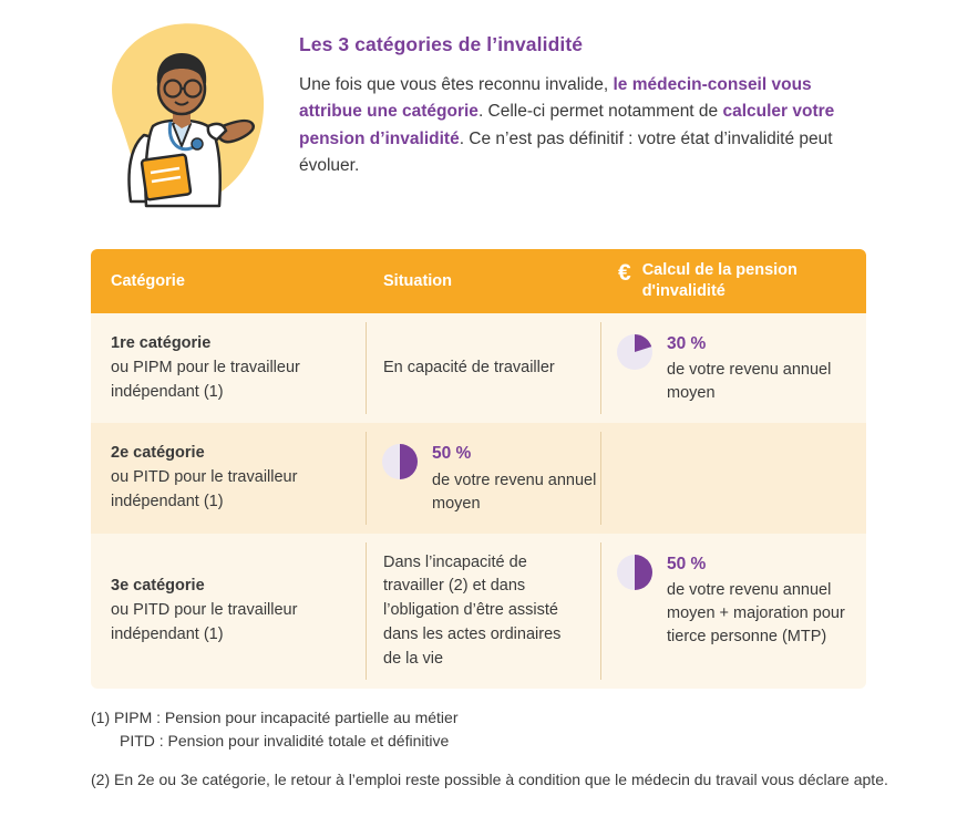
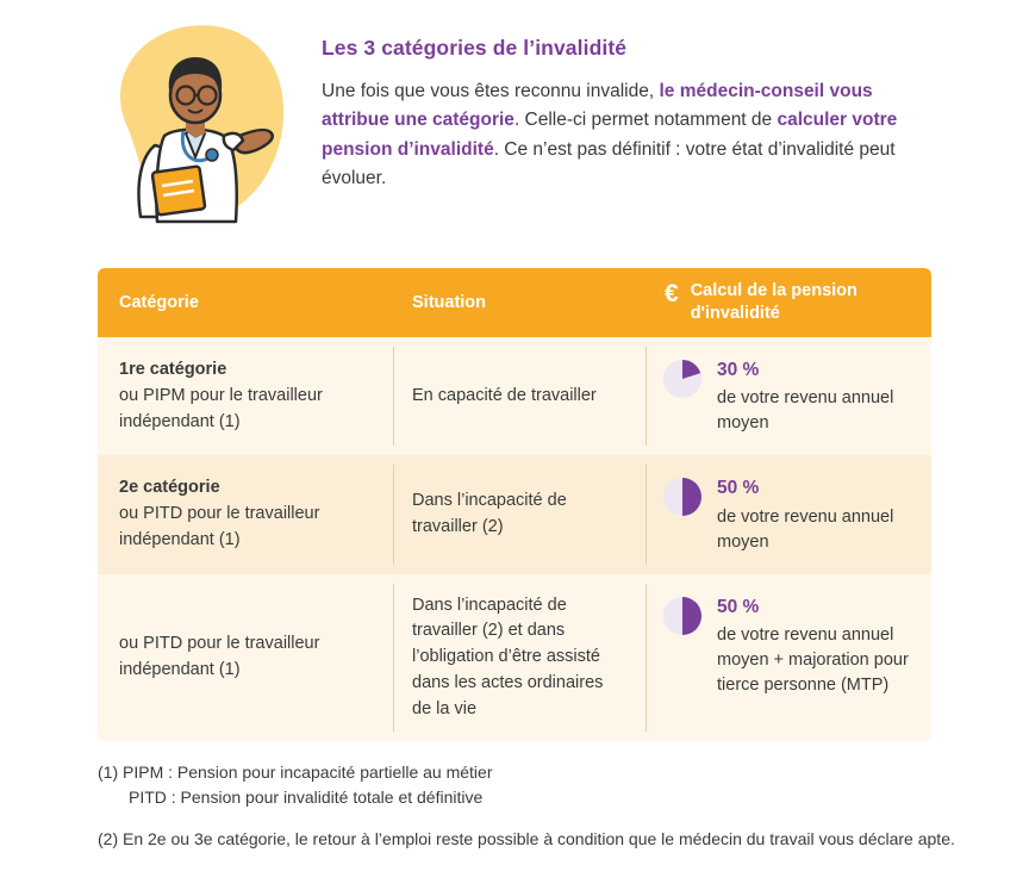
  Les 3 catégories de l’invalidité
  Une fois que vous êtes reconnu invalide, le médecin-conseil vous attribue une catégorie. Celle-ci permet notamment de calculer votre pension d’invalidité. Ce n’est pas définitif : votre état d’invalidité peut évoluer.
  Catégorie
  Situation
  €
  Calcul de la pension d'invalidité
  1re catégorie
  ou PIPM pour le travailleur indépendant (1)
  En capacité de travailler
  30 %
  de votre revenu annuel moyen
  2e catégorie
  ou PITD pour le travailleur indépendant (1)
+ Dans l’incapacité de travailler (2)
  50 %
  de votre revenu annuel moyen
- 3e catégorie
  ou PITD pour le travailleur indépendant (1)
  Dans l’incapacité de travailler (2) et dans l’obligation d’être assisté dans les actes ordinaires de la vie
  50 %
  de votre revenu annuel moyen + majoration pour tierce personne (MTP)
  (1) PIPM : Pension pour incapacité partielle au métier
  PITD : Pension pour invalidité totale et définitive
  (2) En 2e ou 3e catégorie, le retour à l’emploi reste possible à condition que le médecin du travail vous déclare apte.
